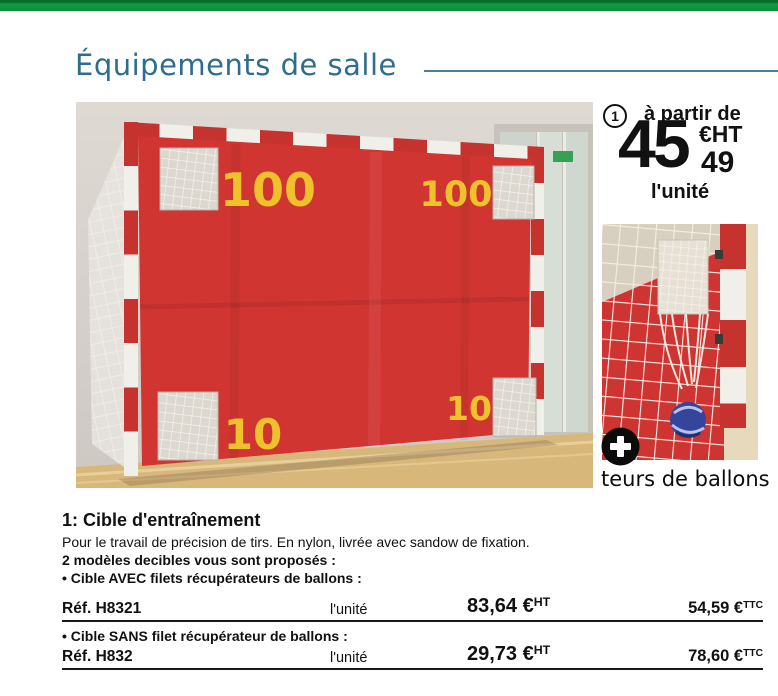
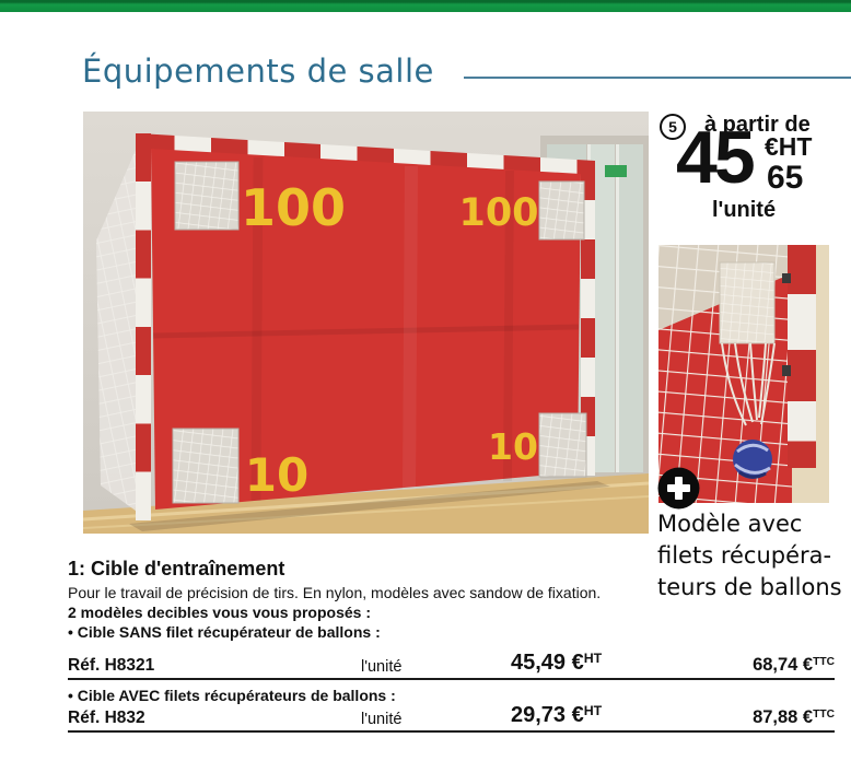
  Équipements de salle
  100
  100
  10
  10
- 1
+ 5
  à partir de
  45
  €HT
- 49
+ 65
  l'unité
+ Modèle avec
+ filets récupéra-
  teurs de ballons
  1: Cible d'entraînement
- Pour le travail de précision de tirs. En nylon, livrée avec sandow de fixation.
+ Pour le travail de précision de tirs. En nylon, modèles avec sandow de fixation.
- 2 modèles decibles vous sont proposés :
+ 2 modèles decibles vous vous proposés :
- • Cible AVEC filets récupérateurs de ballons :
+ • Cible SANS filet récupérateur de ballons :
  Réf. H8321
  l'unité
- 83,64 €HT
+ 45,49 €HT
- 54,59 €TTC
+ 68,74 €TTC
- • Cible SANS filet récupérateur de ballons :
+ • Cible AVEC filets récupérateurs de ballons :
  Réf. H832
  l'unité
  29,73 €HT
- 78,60 €TTC
+ 87,88 €TTC
